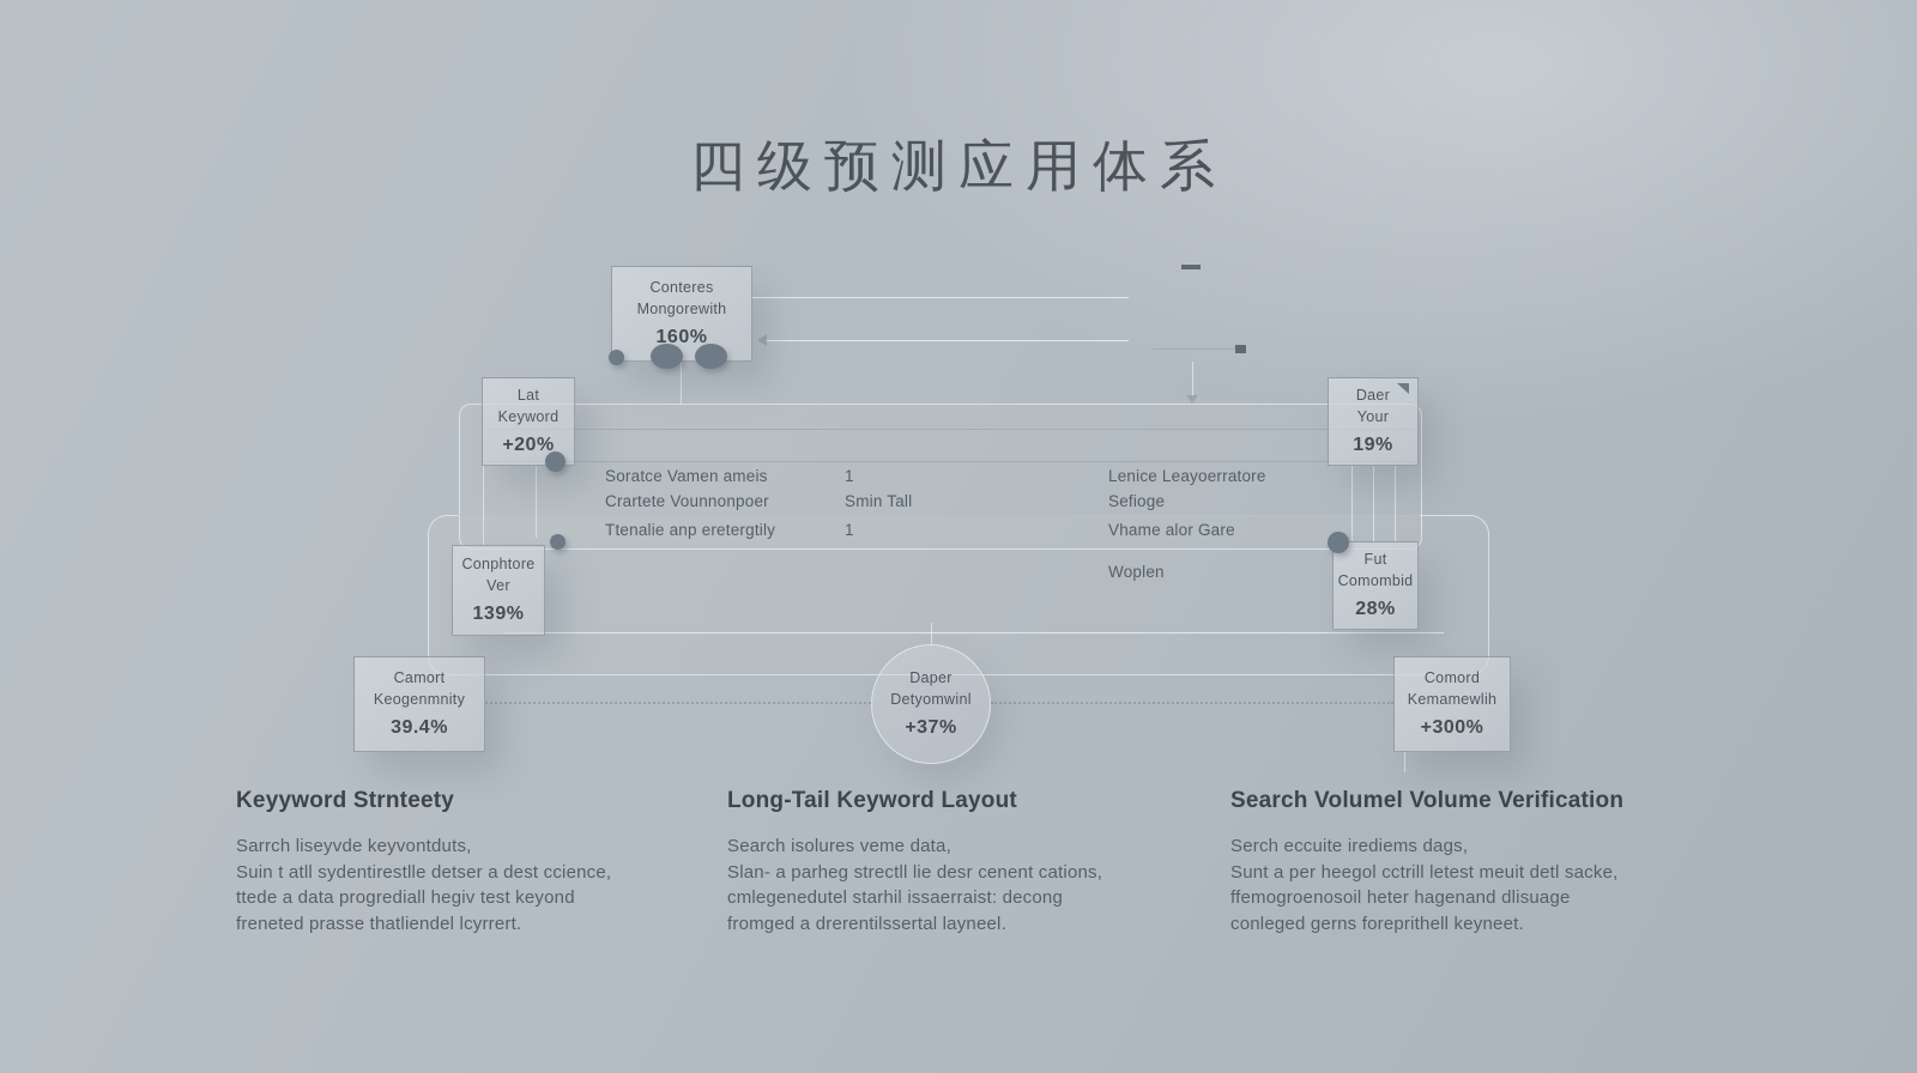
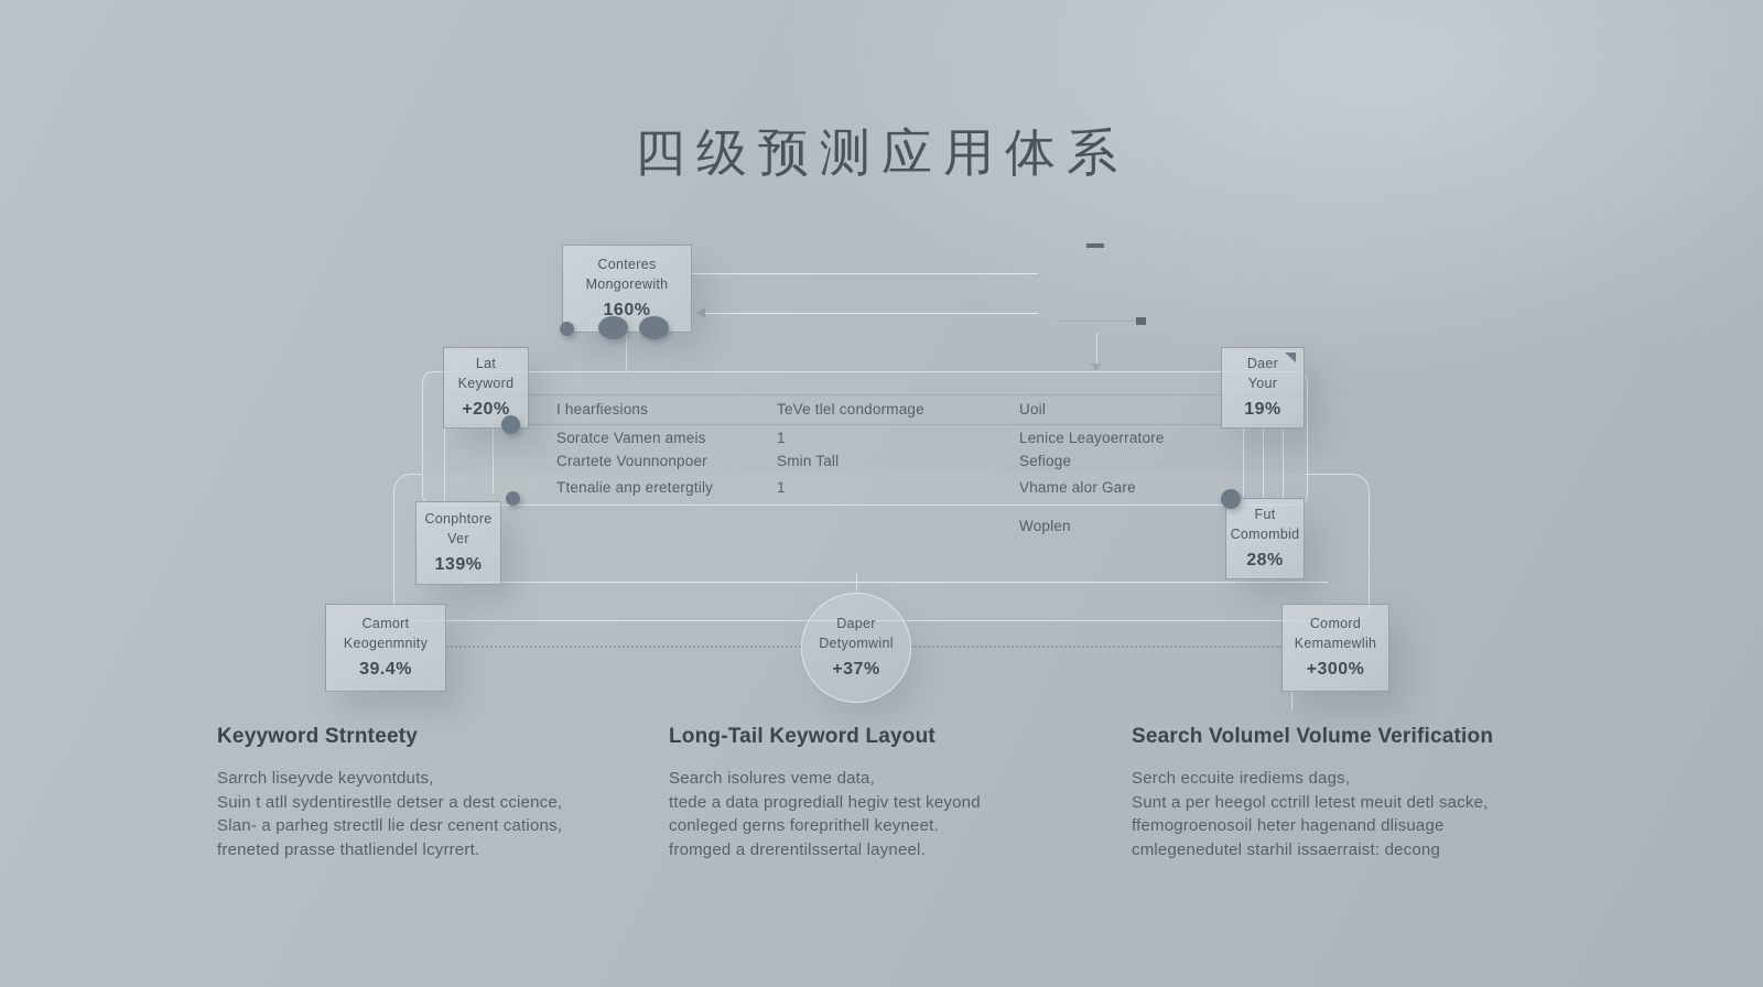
  四级预测应用体系
  Conteres
  Mongorewith
  160%
  Lat
  Keyword
  +20%
  Daer
  Your
  19%
  Conphtore
  Ver
  139%
  Fut
  Comombid
  28%
  Camort
  Keogenmnity
  39.4%
  Daper
  Detyomwinl
  +37%
  Comord
  Kemamewlih
  +300%
+ I hearfiesions
+ TeVe tlel condormage
+ Uoil
  Soratce Vamen ameis
  1
  Lenice Leayoerratore
  Crartete Vounnonpoer
  Smin Tall
  Sefioge
  Ttenalie anp eretergtily
  1
  Vhame alor Gare
  Woplen
  Keyyword Strnteety
  Sarrch liseyvde keyvontduts,
  Suin t atll sydentirestlle detser a dest ccience,
- ttede a data progrediall hegiv test keyond
+ Slan- a parheg strectll lie desr cenent cations,
  freneted prasse thatliendel lcyrrert.
  Long-Tail Keyword Layout
  Search isolures veme data,
- Slan- a parheg strectll lie desr cenent cations,
+ ttede a data progrediall hegiv test keyond
- cmlegenedutel starhil issaerraist: decong
+ conleged gerns foreprithell keyneet.
  fromged a drerentilssertal layneel.
  Search Volumel Volume Verification
  Serch eccuite irediems dags,
  Sunt a per heegol cctrill letest meuit detl sacke,
  ffemogroenosoil heter hagenand dlisuage
- conleged gerns foreprithell keyneet.
+ cmlegenedutel starhil issaerraist: decong
